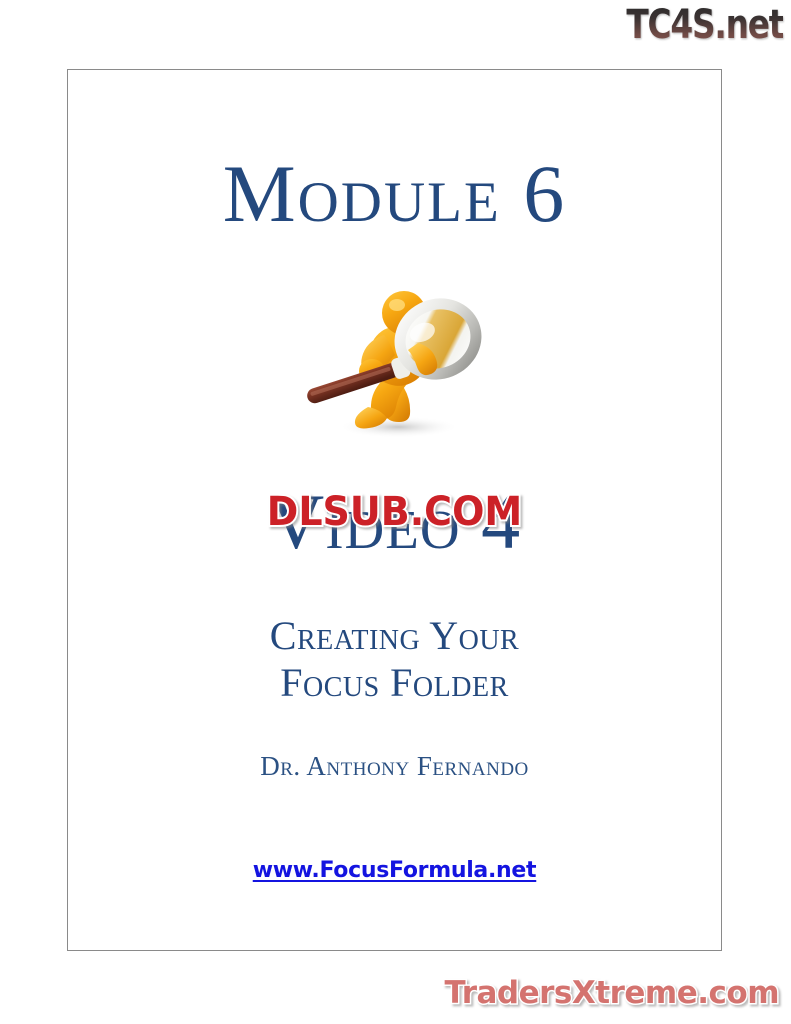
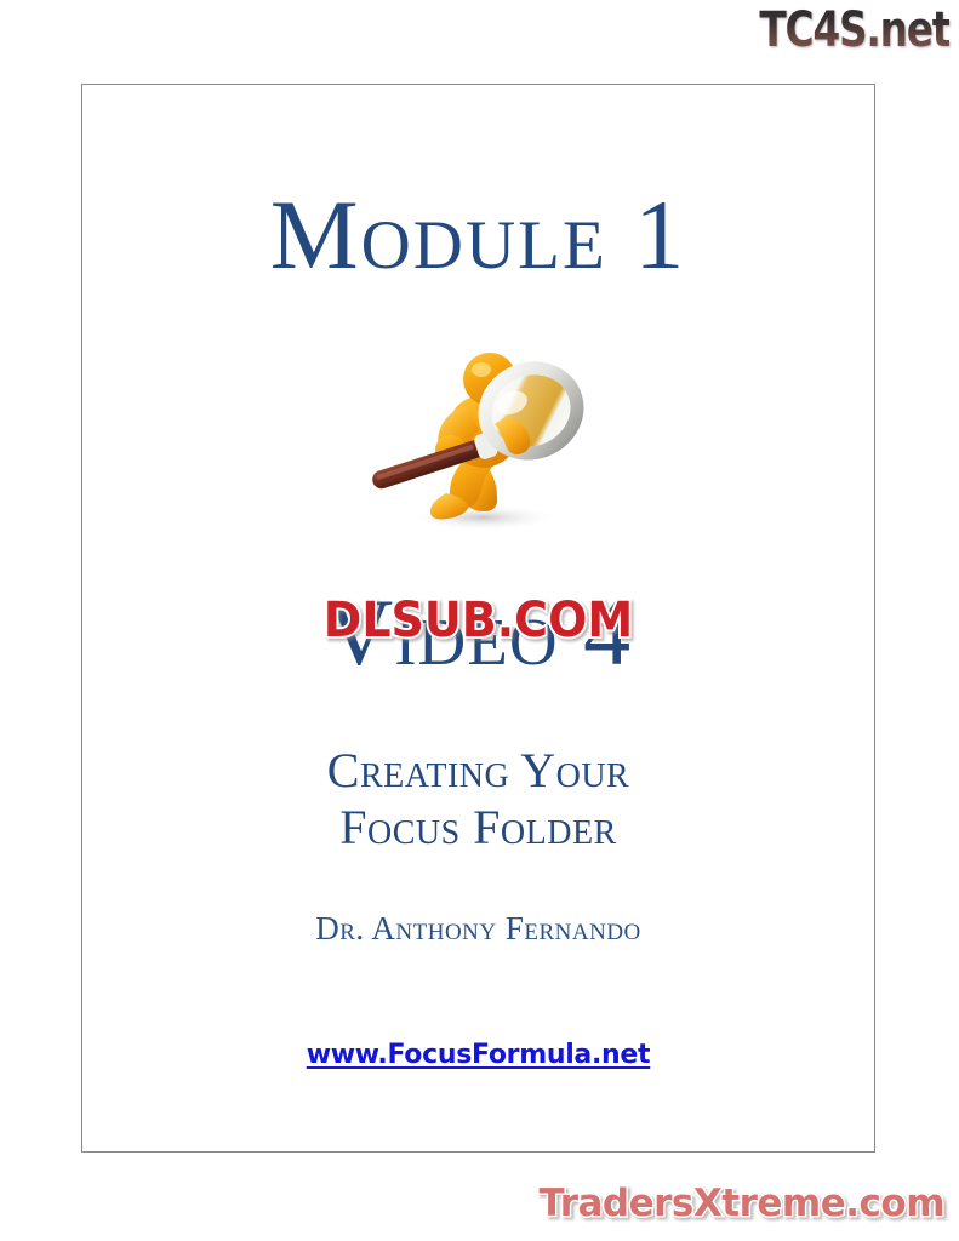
  TC4S.net
- Module 6
+ Module 1
  Video 4
  DLSUB.COM
  Creating Your
  Focus Folder
  Dr. Anthony Fernando
  www.FocusFormula.net
  TradersXtreme.com
